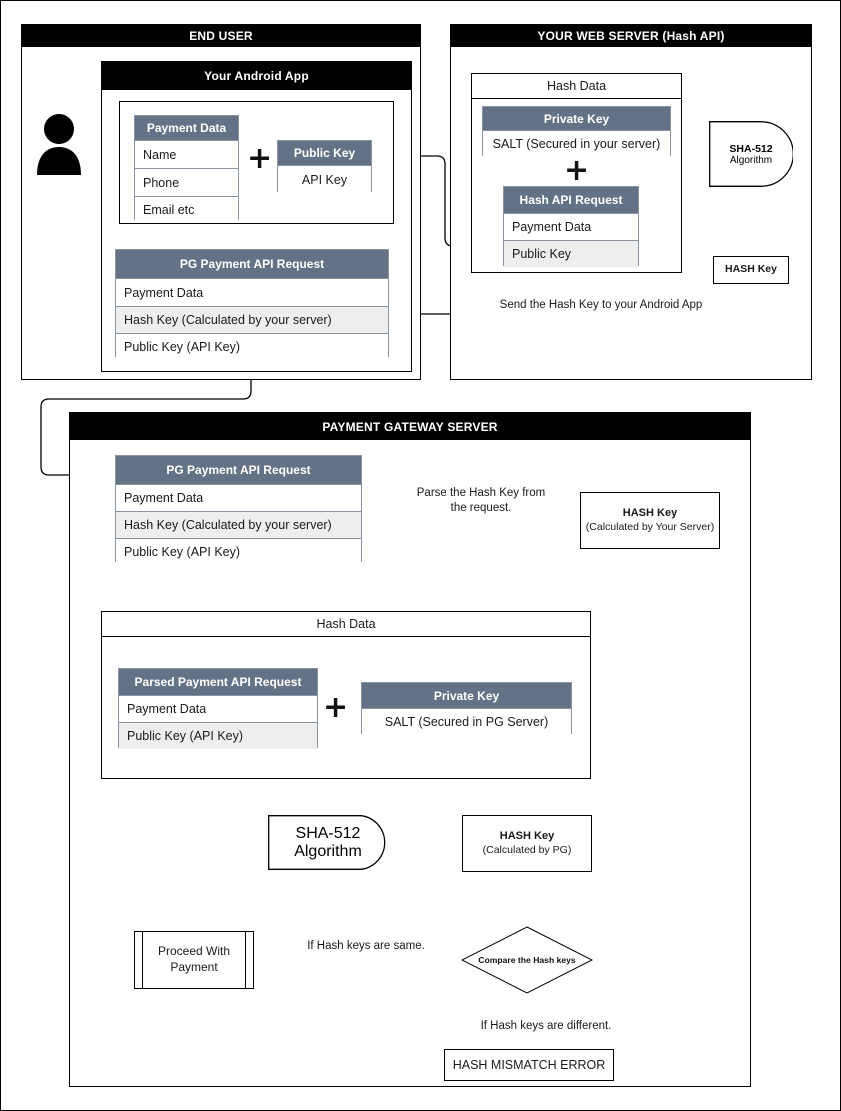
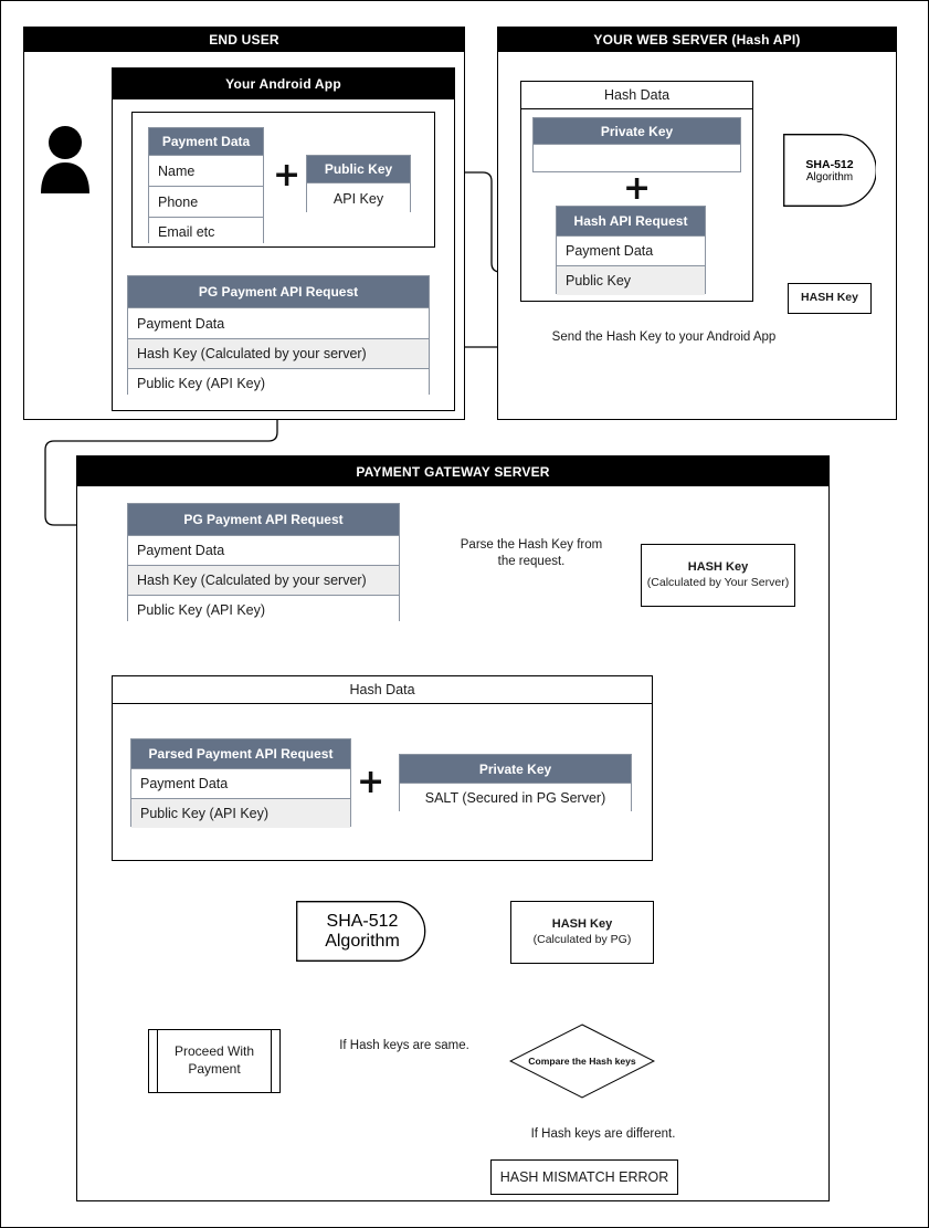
  END USER
  Your Android App
  Payment Data
  Name
  Phone
  Email etc
  +
  Public Key
  API Key
  PG Payment API Request
  Payment Data
  Hash Key (Calculated by your server)
  Public Key (API Key)
  YOUR WEB SERVER (Hash API)
  Hash Data
  Private Key
- SALT (Secured in your server)
  +
  Hash API Request
  Payment Data
  Public Key
  SHA-512
  Algorithm
  HASH Key
  Send the Hash Key to your Android App
  PAYMENT GATEWAY SERVER
  PG Payment API Request
  Payment Data
  Hash Key (Calculated by your server)
  Public Key (API Key)
  Parse the Hash Key from
  the request.
  HASH Key
  (Calculated by Your Server)
  Hash Data
  Parsed Payment API Request
  Payment Data
  Public Key (API Key)
  +
  Private Key
  SALT (Secured in PG Server)
  SHA-512
  Algorithm
  HASH Key
  (Calculated by PG)
  Compare the Hash keys
  If Hash keys are same.
  If Hash keys are different.
  Proceed With
  Payment
  HASH MISMATCH ERROR
